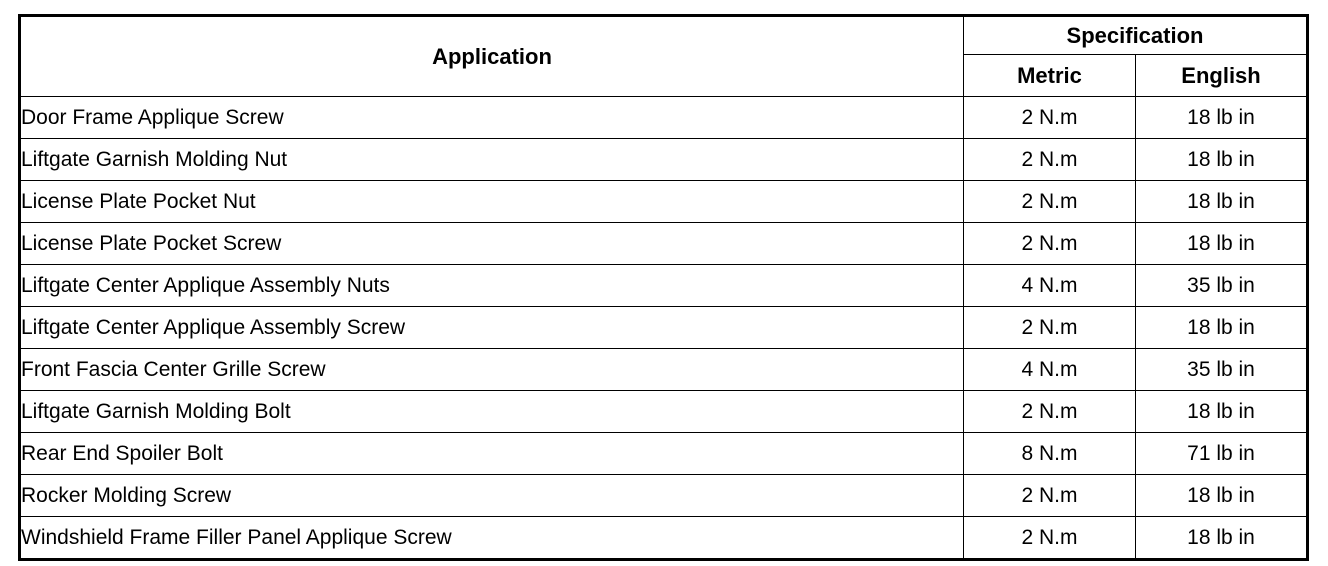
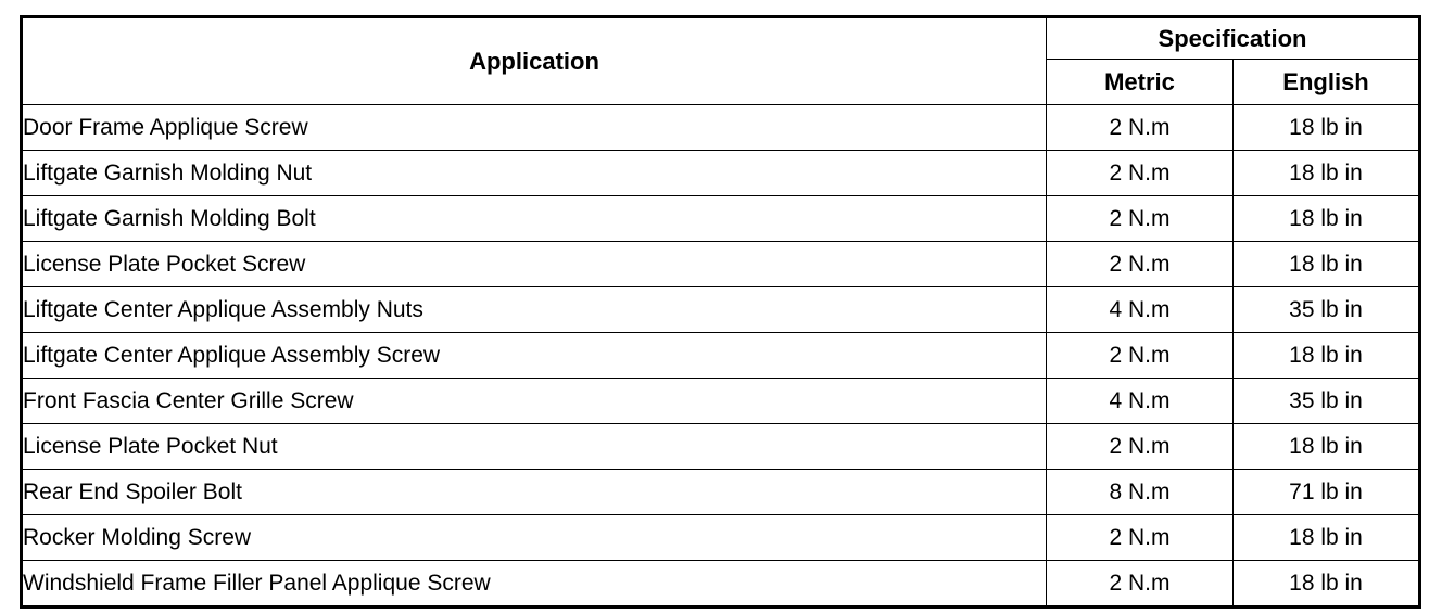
  Application	Specification
  Metric	English
  Door Frame Applique Screw	2 N.m	18 lb in
  Liftgate Garnish Molding Nut	2 N.m	18 lb in
- License Plate Pocket Nut	2 N.m	18 lb in
+ Liftgate Garnish Molding Bolt	2 N.m	18 lb in
  License Plate Pocket Screw	2 N.m	18 lb in
  Liftgate Center Applique Assembly Nuts	4 N.m	35 lb in
  Liftgate Center Applique Assembly Screw	2 N.m	18 lb in
  Front Fascia Center Grille Screw	4 N.m	35 lb in
- Liftgate Garnish Molding Bolt	2 N.m	18 lb in
+ License Plate Pocket Nut	2 N.m	18 lb in
  Rear End Spoiler Bolt	8 N.m	71 lb in
  Rocker Molding Screw	2 N.m	18 lb in
  Windshield Frame Filler Panel Applique Screw	2 N.m	18 lb in
